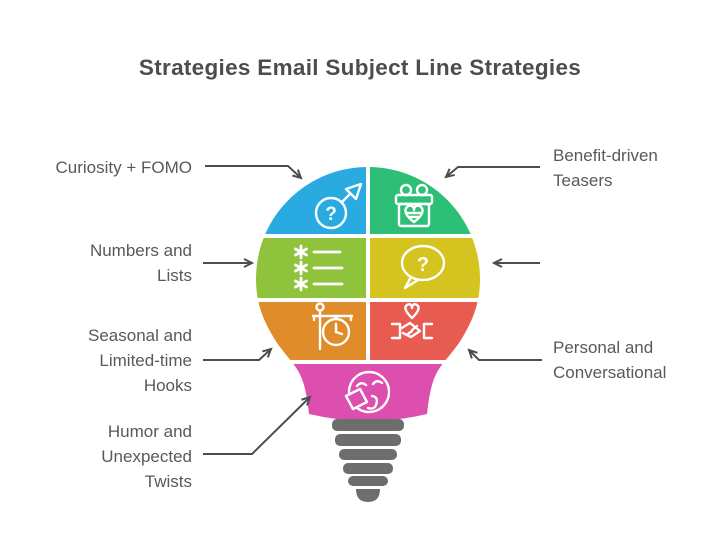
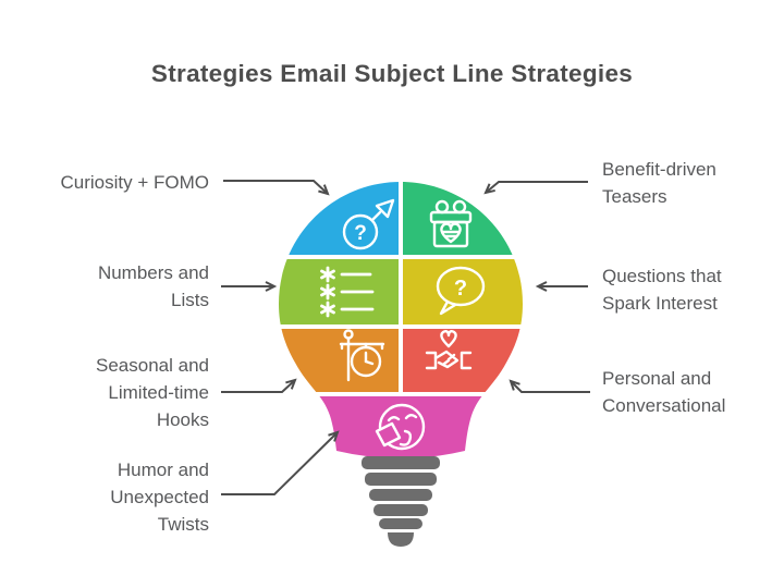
  Strategies Email Subject Line Strategies
  Curiosity + FOMO
  Numbers and
  Lists
  Seasonal and
  Limited-time
  Hooks
  Humor and
  Unexpected
  Twists
  Benefit-driven
  Teasers
+ Questions that
+ Spark Interest
  Personal and
  Conversational
  ?
  ?
